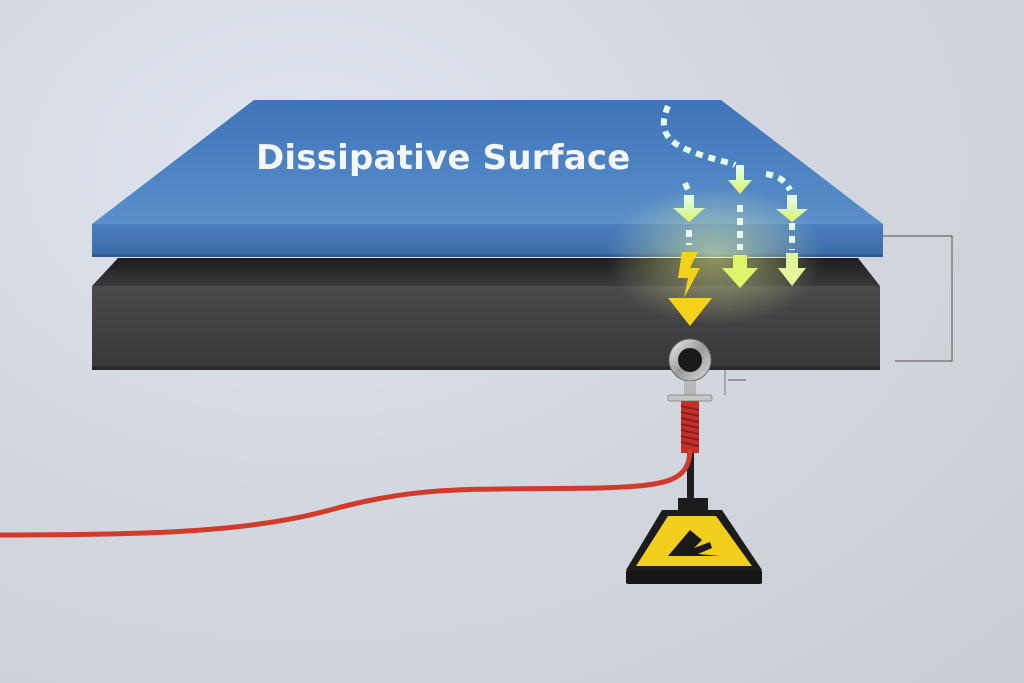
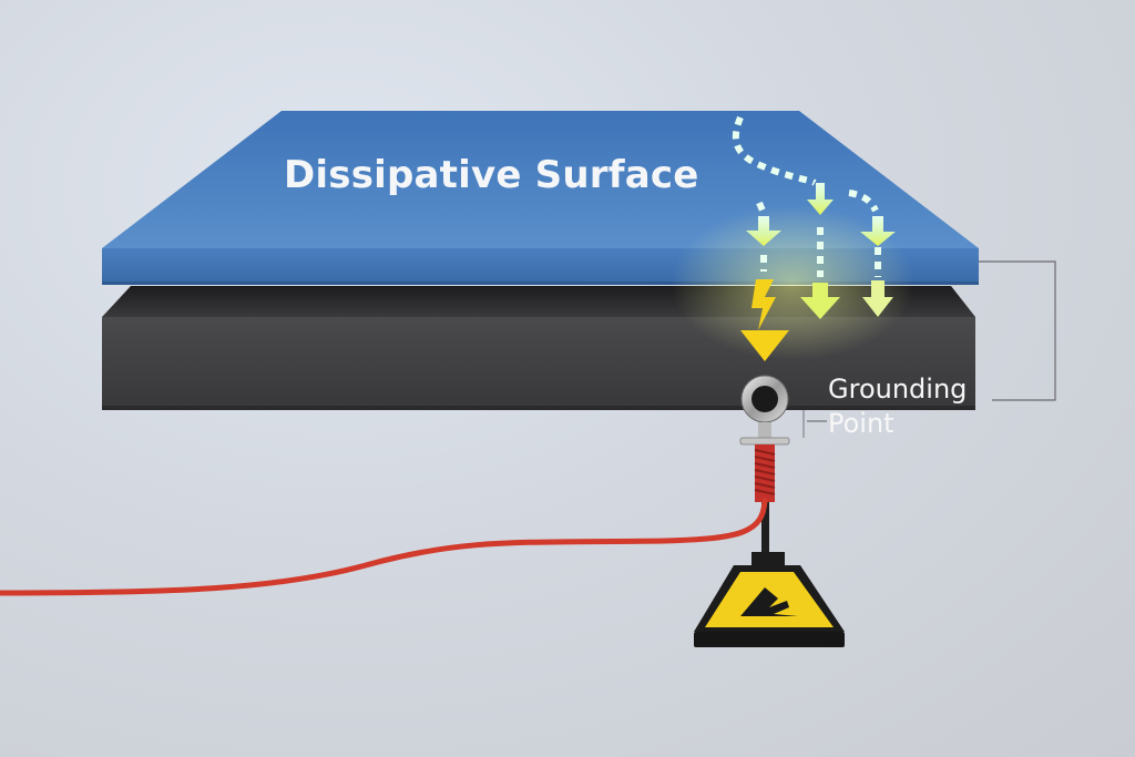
  Dissipative Surface
+ Grounding
+ Point
